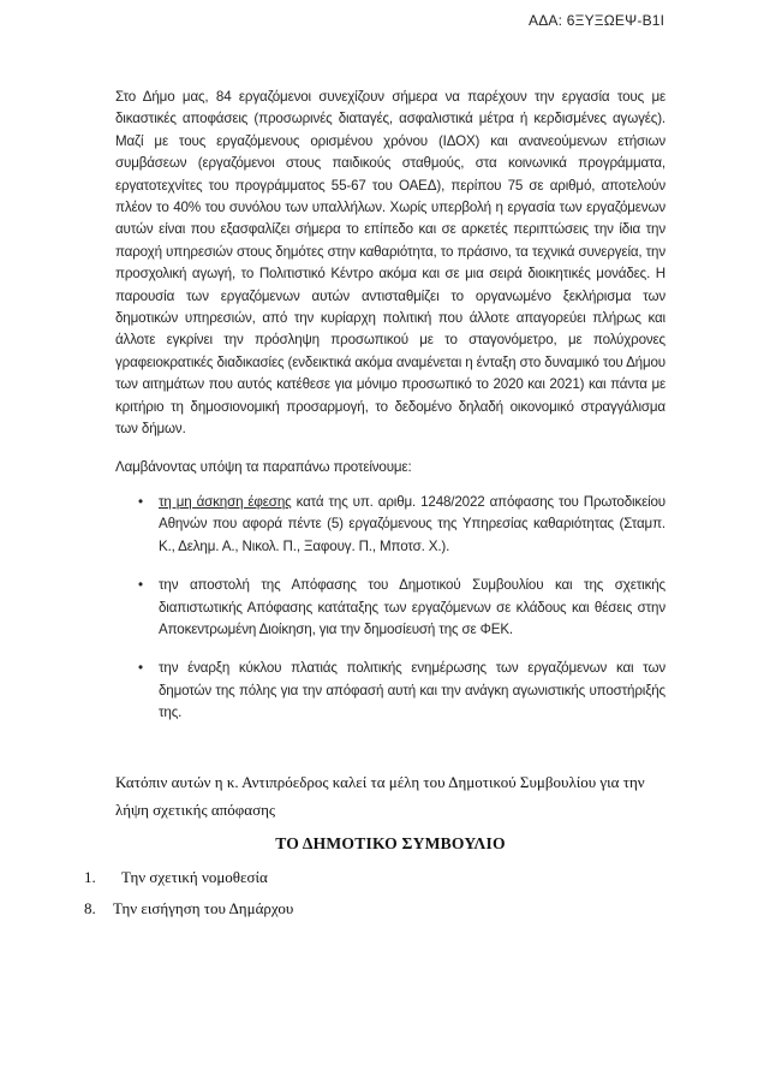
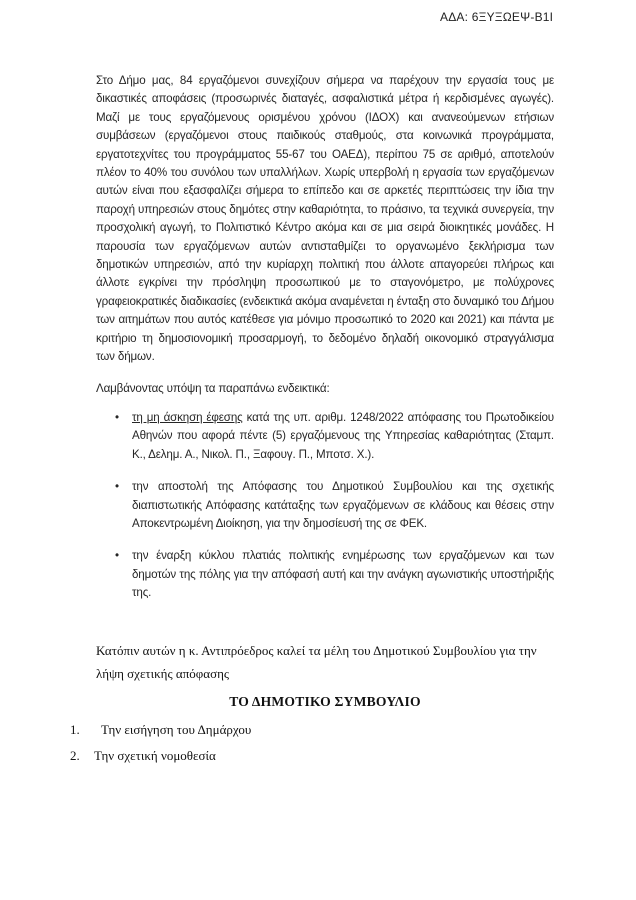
  ΑΔΑ: 6ΞΥΞΩΕΨ-Β1Ι
  Στο Δήμο μας, 84 εργαζόμενοι συνεχίζουν σήμερα να παρέχουν την εργασία τους με δικαστικές αποφάσεις (προσωρινές διαταγές, ασφαλιστικά μέτρα ή κερδισμένες αγωγές). Μαζί με τους εργαζόμενους ορισμένου χρόνου (ΙΔΟΧ) και ανανεούμενων ετήσιων συμβάσεων (εργαζόμενοι στους παιδικούς σταθμούς, στα κοινωνικά προγράμματα, εργατοτεχνίτες του προγράμματος 55-67 του ΟΑΕΔ), περίπου 75 σε αριθμό, αποτελούν πλέον το 40% του συνόλου των υπαλλήλων. Χωρίς υπερβολή η εργασία των εργαζόμενων αυτών είναι που εξασφαλίζει σήμερα το επίπεδο και σε αρκετές περιπτώσεις την ίδια την παροχή υπηρεσιών στους δημότες στην καθαριότητα, το πράσινο, τα τεχνικά συνεργεία, την προσχολική αγωγή, το Πολιτιστικό Κέντρο ακόμα και σε μια σειρά διοικητικές μονάδες. Η παρουσία των εργαζόμενων αυτών αντισταθμίζει το οργανωμένο ξεκλήρισμα των δημοτικών υπηρεσιών, από την κυρίαρχη πολιτική που άλλοτε απαγορεύει πλήρως και άλλοτε εγκρίνει την πρόσληψη προσωπικού με το σταγονόμετρο, με πολύχρονες γραφειοκρατικές διαδικασίες (ενδεικτικά ακόμα αναμένεται η ένταξη στο δυναμικό του Δήμου των αιτημάτων που αυτός κατέθεσε για μόνιμο προσωπικό το 2020 και 2021) και πάντα με κριτήριο τη δημοσιονομική προσαρμογή, το δεδομένο δηλαδή οικονομικό στραγγάλισμα των δήμων.
- Λαμβάνοντας υπόψη τα παραπάνω προτείνουμε:
+ Λαμβάνοντας υπόψη τα παραπάνω ενδεικτικά:
  •
  τη μη άσκηση έφεσης κατά της υπ. αριθμ. 1248/2022 απόφασης του Πρωτοδικείου Αθηνών που αφορά πέντε (5) εργαζόμενους της Υπηρεσίας καθαριότητας (Σταμπ. Κ., Δελημ. Α., Νικολ. Π., Ξαφουγ. Π., Μποτσ. Χ.).
  •
  την αποστολή της Απόφασης του Δημοτικού Συμβουλίου και της σχετικής διαπιστωτικής Απόφασης κατάταξης των εργαζόμενων σε κλάδους και θέσεις στην Αποκεντρωμένη Διοίκηση, για την δημοσίευσή της σε ΦΕΚ.
  •
  την έναρξη κύκλου πλατιάς πολιτικής ενημέρωσης των εργαζόμενων και των δημοτών της πόλης για την απόφασή αυτή και την ανάγκη αγωνιστικής υποστήριξής της.
  Κατόπιν αυτών η κ. Αντιπρόεδρος καλεί τα μέλη του Δημοτικού Συμβουλίου για την λήψη σχετικής απόφασης
  ΤΟ ΔΗΜΟΤΙΚΟ ΣΥΜΒΟΥΛΙΟ
  1.
- Την σχετική νομοθεσία
+ Την εισήγηση του Δημάρχου
- 8.
+ 2.
- Την εισήγηση του Δημάρχου
+ Την σχετική νομοθεσία
